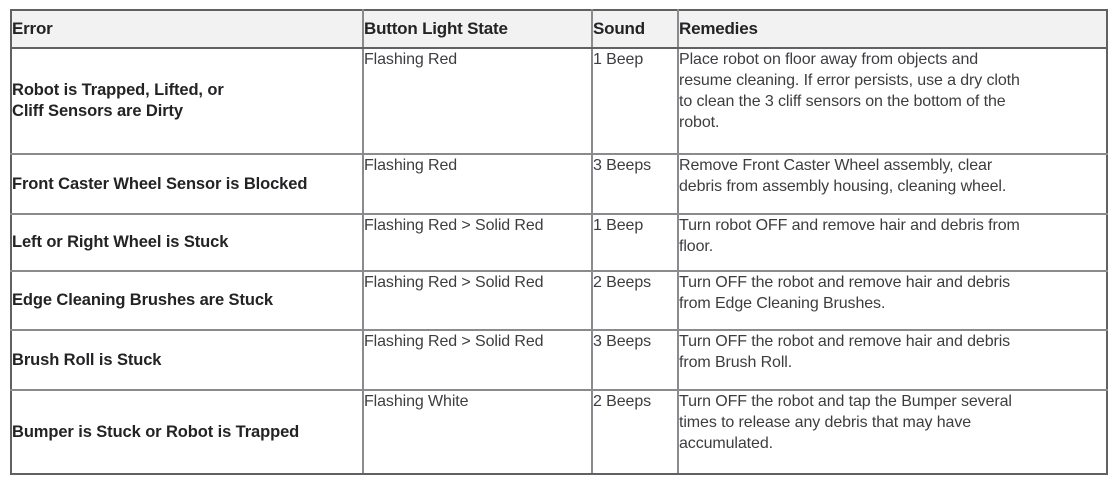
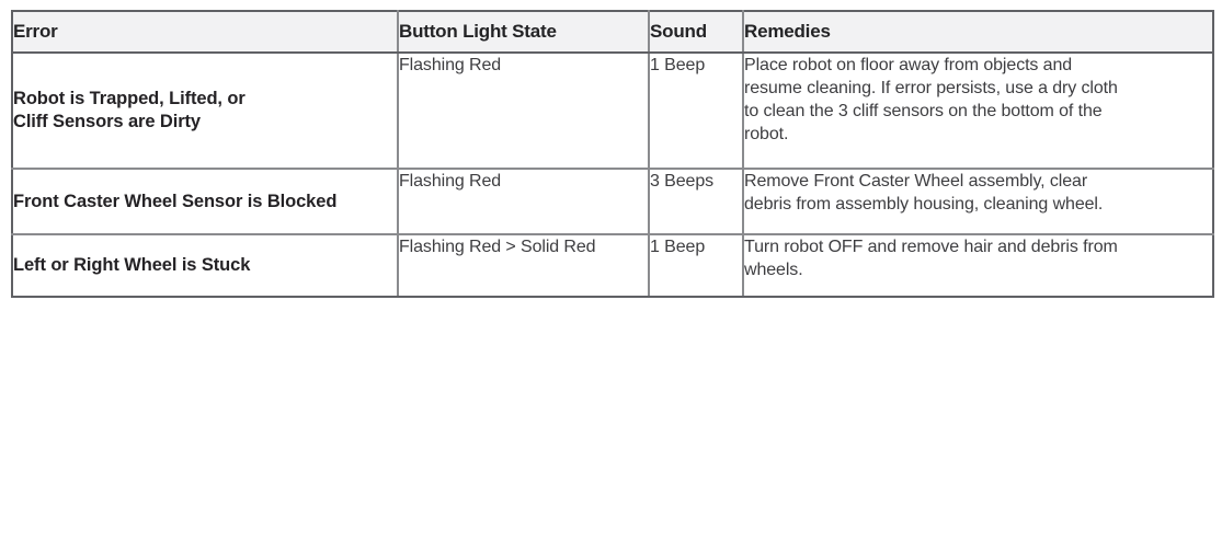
  Error	Button Light State	Sound	Remedies
  Robot is Trapped, Lifted, or Cliff Sensors are Dirty	Flashing Red	1 Beep	Place robot on floor away from objects and resume cleaning. If error persists, use a dry cloth to clean the 3 cliff sensors on the bottom of the robot.
  Front Caster Wheel Sensor is Blocked	Flashing Red	3 Beeps	Remove Front Caster Wheel assembly, clear debris from assembly housing, cleaning wheel.
- Left or Right Wheel is Stuck	Flashing Red > Solid Red	1 Beep	Turn robot OFF and remove hair and debris from floor.
+ Left or Right Wheel is Stuck	Flashing Red > Solid Red	1 Beep	Turn robot OFF and remove hair and debris from wheels.
- Edge Cleaning Brushes are Stuck	Flashing Red > Solid Red	2 Beeps	Turn OFF the robot and remove hair and debris from Edge Cleaning Brushes.
- Brush Roll is Stuck	Flashing Red > Solid Red	3 Beeps	Turn OFF the robot and remove hair and debris from Brush Roll.
- Bumper is Stuck or Robot is Trapped	Flashing White	2 Beeps	Turn OFF the robot and tap the Bumper several times to release any debris that may have accumulated.
